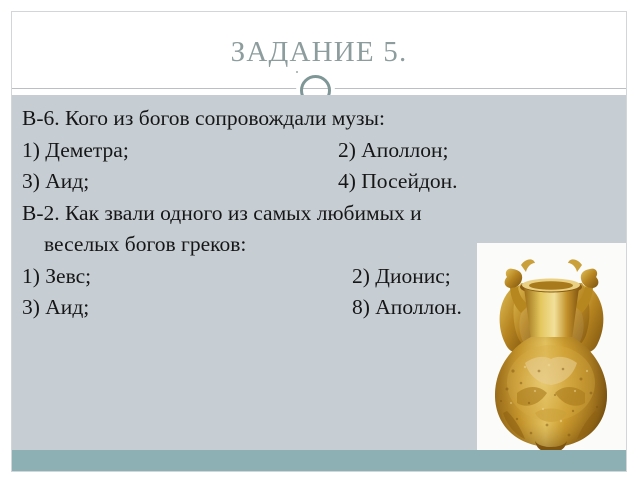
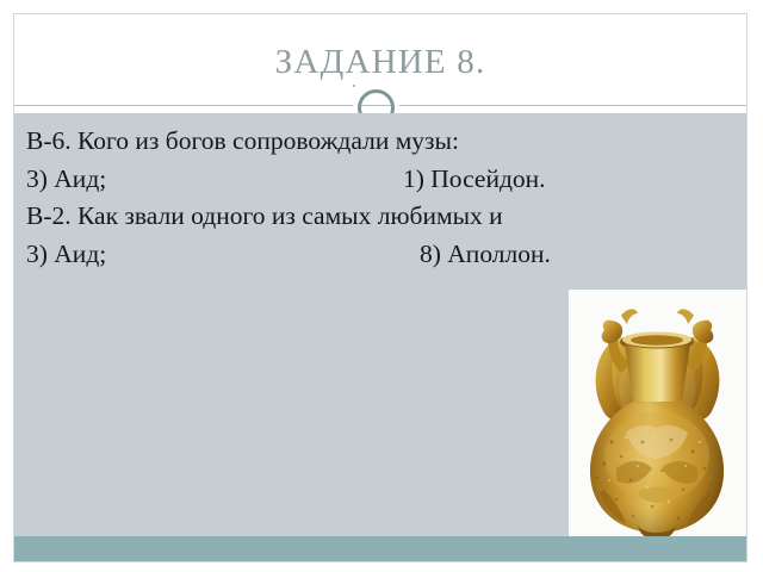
- ЗАДАНИЕ 5.
+ ЗАДАНИЕ 8.
  В-6. Кого из богов сопровождали музы:
- 1) Деметра;
- 2) Аполлон;
  3) Аид;
- 4) Посейдон.
+ 1) Посейдон.
  В-2. Как звали одного из самых любимых и
- веселых богов греков:
- 1) Зевс;
- 2) Дионис;
  3) Аид;
  8) Аполлон.
